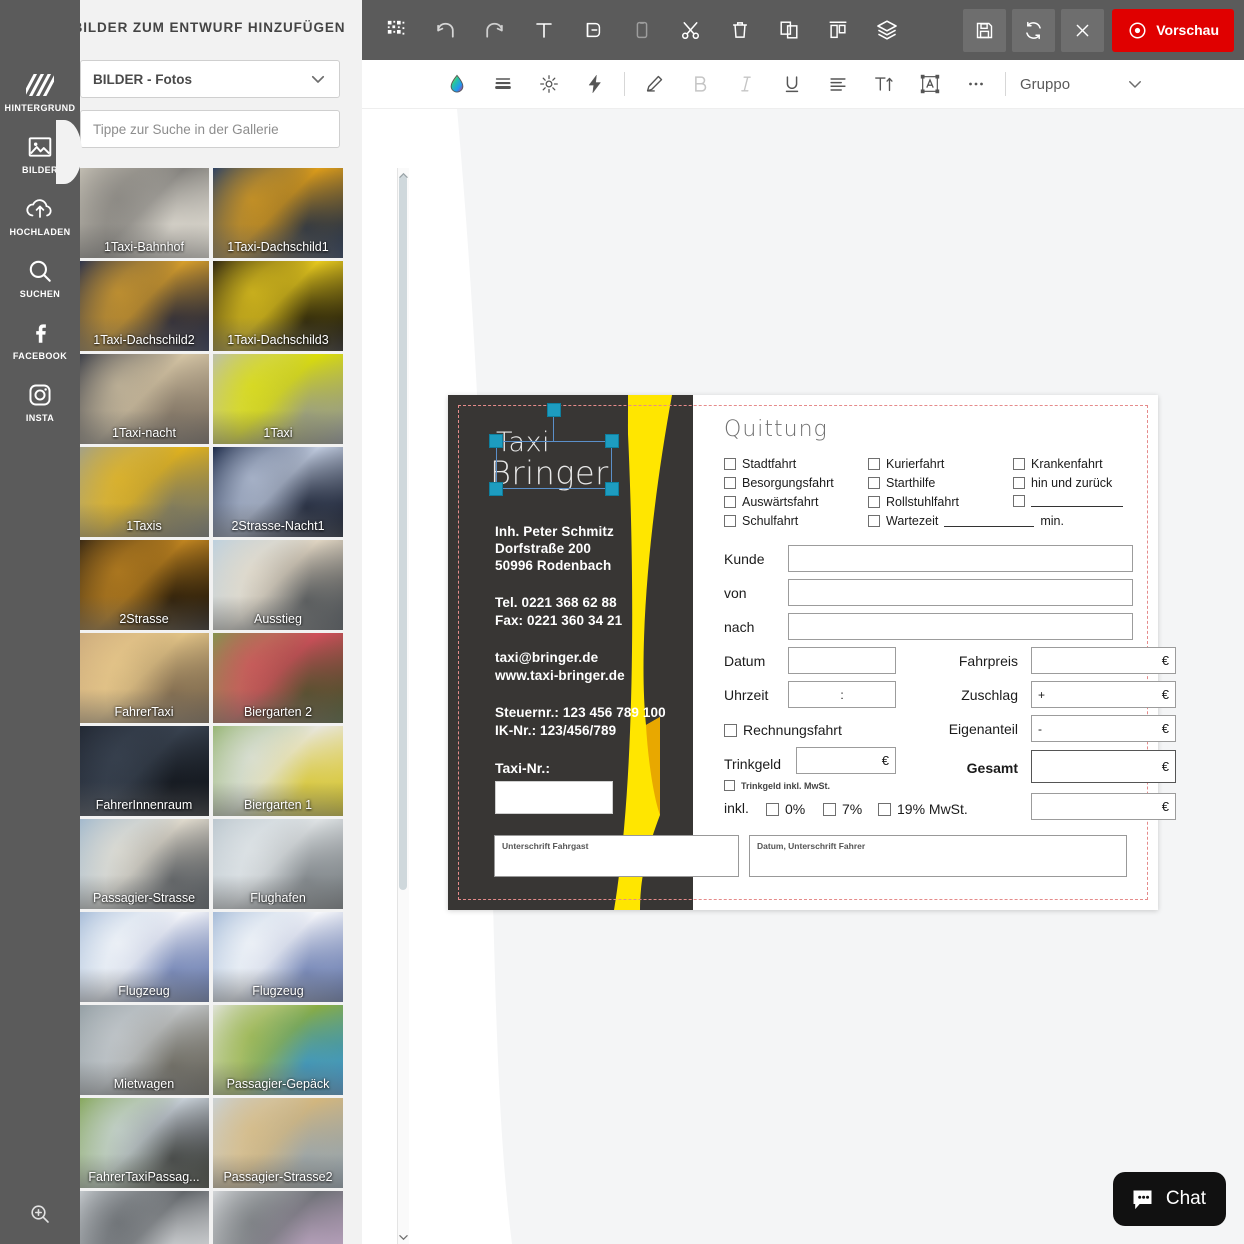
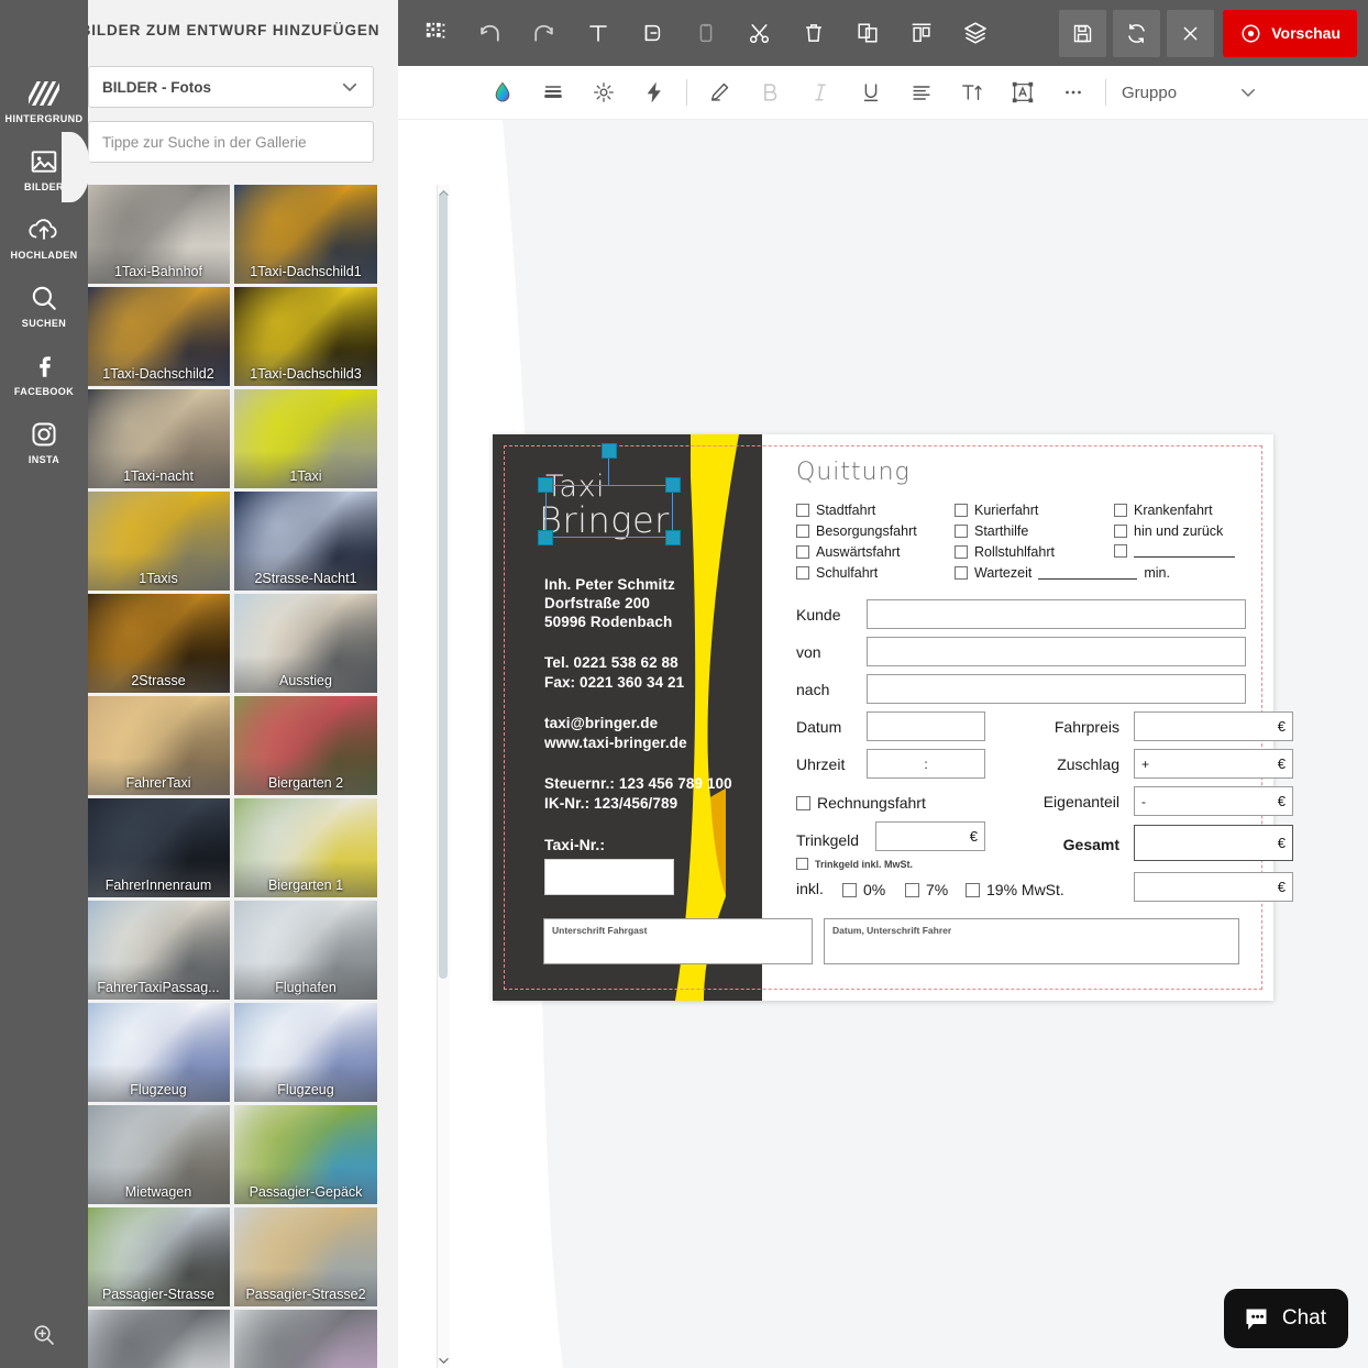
  HINTERGRUND
  BILDER
  HOCHLADEN
  SUCHEN
  FACEBOOK
  INSTA
  ILDER ZUM ENTWURF HINZUFÜGEN
  BILDER - Fotos
  Tippe zur Suche in der Gallerie
  1Taxi-Bahnhof
  1Taxi-Dachschild1
  1Taxi-Dachschild2
  1Taxi-Dachschild3
  1Taxi-nacht
  1Taxi
  1Taxis
  2Strasse-Nacht1
  2Strasse
  Ausstieg
  FahrerTaxi
  Biergarten 2
  FahrerInnenraum
  Biergarten 1
- Passagier-Strasse
+ FahrerTaxiPassag...
  Flughafen
  Flugzeug
  Flugzeug
  Mietwagen
  Passagier-Gepäck
- FahrerTaxiPassag...
+ Passagier-Strasse
  Passagier-Strasse2
  Vorschau
  Gruppo
  axi
  Bringer
  Inh. Peter Schmitz
  Dorfstraße 200
  50996 Rodenbach
- Tel. 0221 368 62 88
+ Tel. 0221 538 62 88
  Fax: 0221 360 34 21
  taxi@bringer.de
  www.taxi-bringer.de
  Steuernr.: 123 456 789 100
  IK-Nr.: 123/456/789
  Taxi-Nr.:
  Unterschrift Fahrgast
  Datum, Unterschrift Fahrer
  Quittung
  Stadtfahrt
  Besorgungsfahrt
  Auswärtsfahrt
  Schulfahrt
  Kurierfahrt
  Starthilfe
  Rollstuhlfahrt
  Wartezeit
  min.
  Krankenfahrt
  hin und zurück
  Kunde
  von
  nach
  Datum
  Uhrzeit
  :
  Fahrpreis
  €
  Zuschlag
  +
  €
  Eigenanteil
  -
  €
  Gesamt
  €
  Rechnungsfahrt
  Trinkgeld
  €
  Trinkgeld inkl. MwSt.
  inkl.
  0%
  7%
  19% MwSt.
  €
  Chat
